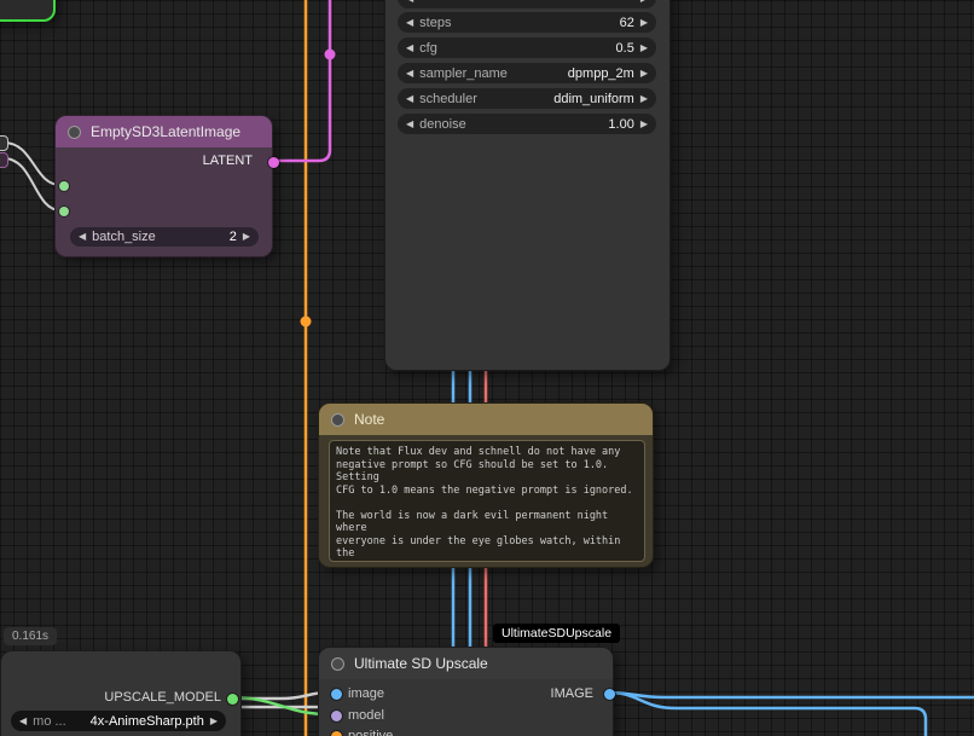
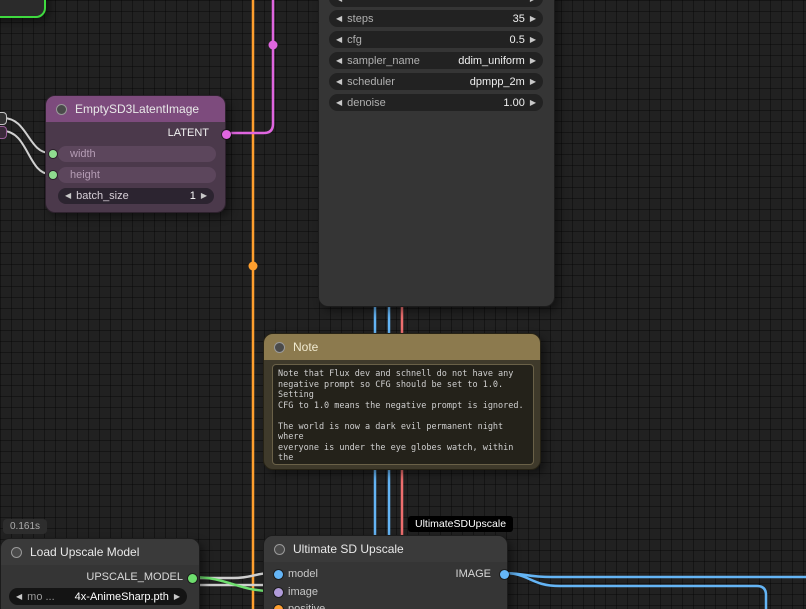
  ◀
  steps
- 62
+ 35
  ▶
  ◀
  cfg
  0.5
  ▶
  ◀
  sampler_name
- dpmpp_2m
+ ddim_uniform
  ▶
  ◀
  scheduler
- ddim_uniform
+ dpmpp_2m
  ▶
  ◀
  denoise
  1.00
  ▶
  EmptySD3LatentImage
  LATENT
+ width
+ height
  ◀
  batch_size
- 2
+ 1
  ▶
  Note
  Note that Flux dev and schnell do not have any
  negative prompt so CFG should be set to 1.0. Setting
  CFG to 1.0 means the negative prompt is ignored.
  The world is now a dark evil permanent night where
  everyone is under the eye globes watch, within the
  0.161s
+ Load Upscale Model
  UPSCALE_MODEL
  ◀
  mo ...
  4x-AnimeSharp.pth
  ▶
  UltimateSDUpscale
  Ultimate SD Upscale
- image
+ model
  IMAGE
- model
+ image
